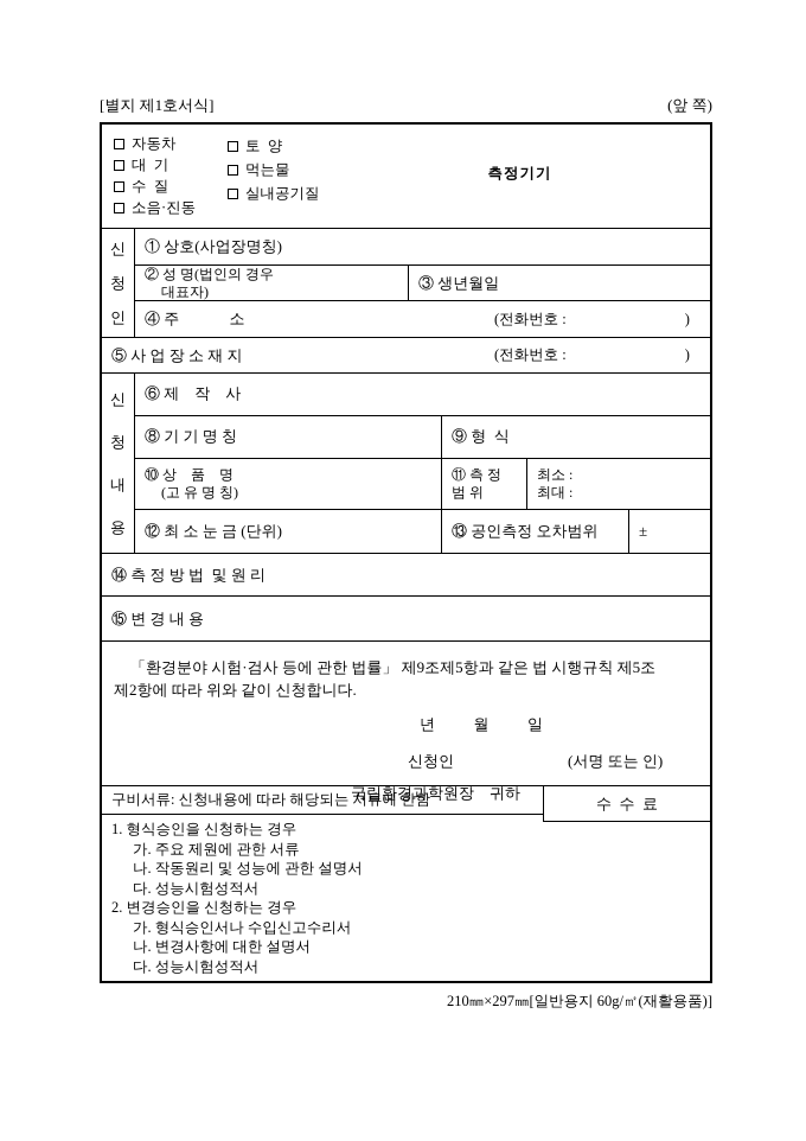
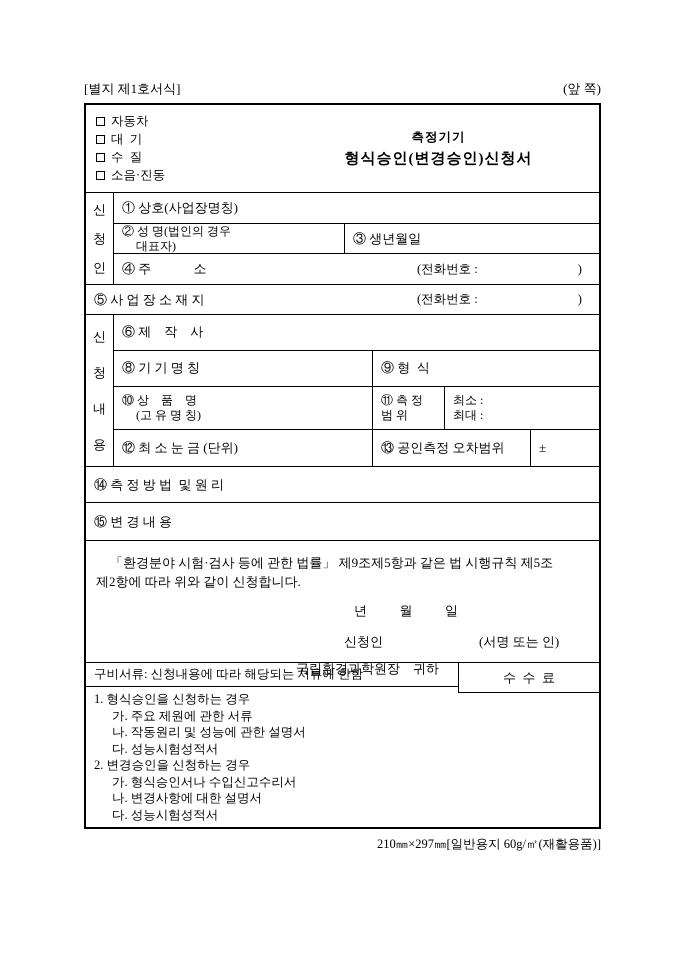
  [별지 제1호서식]
  (앞 쪽)
  자동차
  대 기
  수 질
  소음·진동
- 토 양
- 먹는물
- 실내공기질
  측정기기
+ 형식승인(변경승인)신청서
  신청인
  ① 상호(사업장명칭)
  ② 성 명(법인의 경우
  대표자)
  ③ 생년월일
  ④ 주 소
  (전화번호 : )
  ⑤ 사 업 장 소 재 지
  (전화번호 : )
  신청내용
  ⑥ 제 작 사
  ⑧ 기 기 명 칭
  ⑨ 형 식
  ⑩ 상 품 명
  (고 유 명 칭)
  ⑪ 측 정
  범 위
  최소 :
  최대 :
  ⑫ 최 소 눈 금 (단위)
  ⑬ 공인측정 오차범위
  ±
  ⑭ 측 정 방 법 및 원 리
  ⑮ 변 경 내 용
  「환경분야 시험·검사 등에 관한 법률」 제9조제5항과 같은 법 시행규칙 제5조
  제2항에 따라 위와 같이 신청합니다.
  년 월 일
  신청인
  (서명 또는 인)
  국립환경과학원장 귀하
  구비서류: 신청내용에 따라 해당되는 서류에 한함
  1. 형식승인을 신청하는 경우
  가. 주요 제원에 관한 서류
  나. 작동원리 및 성능에 관한 설명서
  다. 성능시험성적서
  2. 변경승인을 신청하는 경우
  가. 형식승인서나 수입신고수리서
  나. 변경사항에 대한 설명서
  다. 성능시험성적서
  수 수 료
  210㎜×297㎜[일반용지 60g/㎡(재활용품)]
